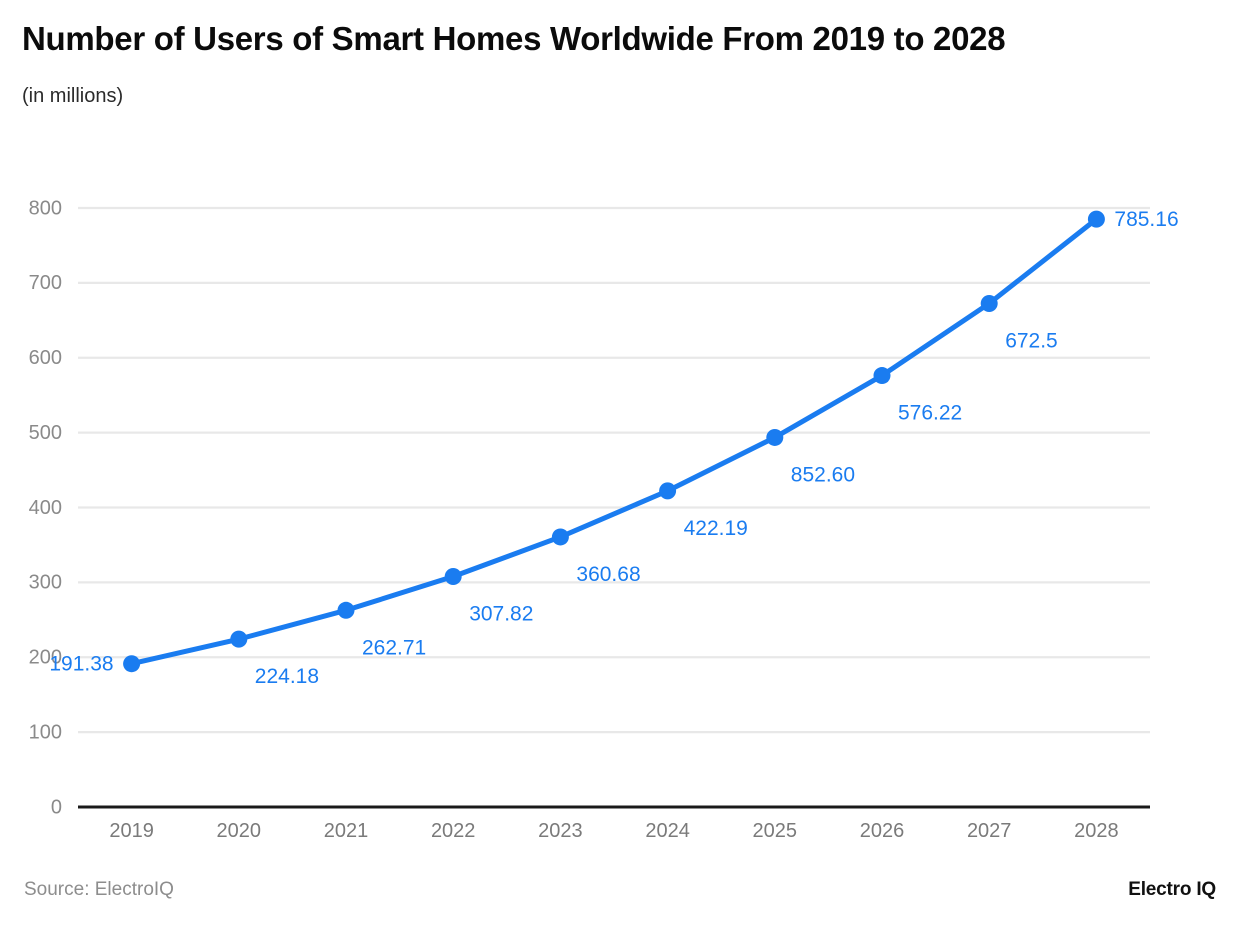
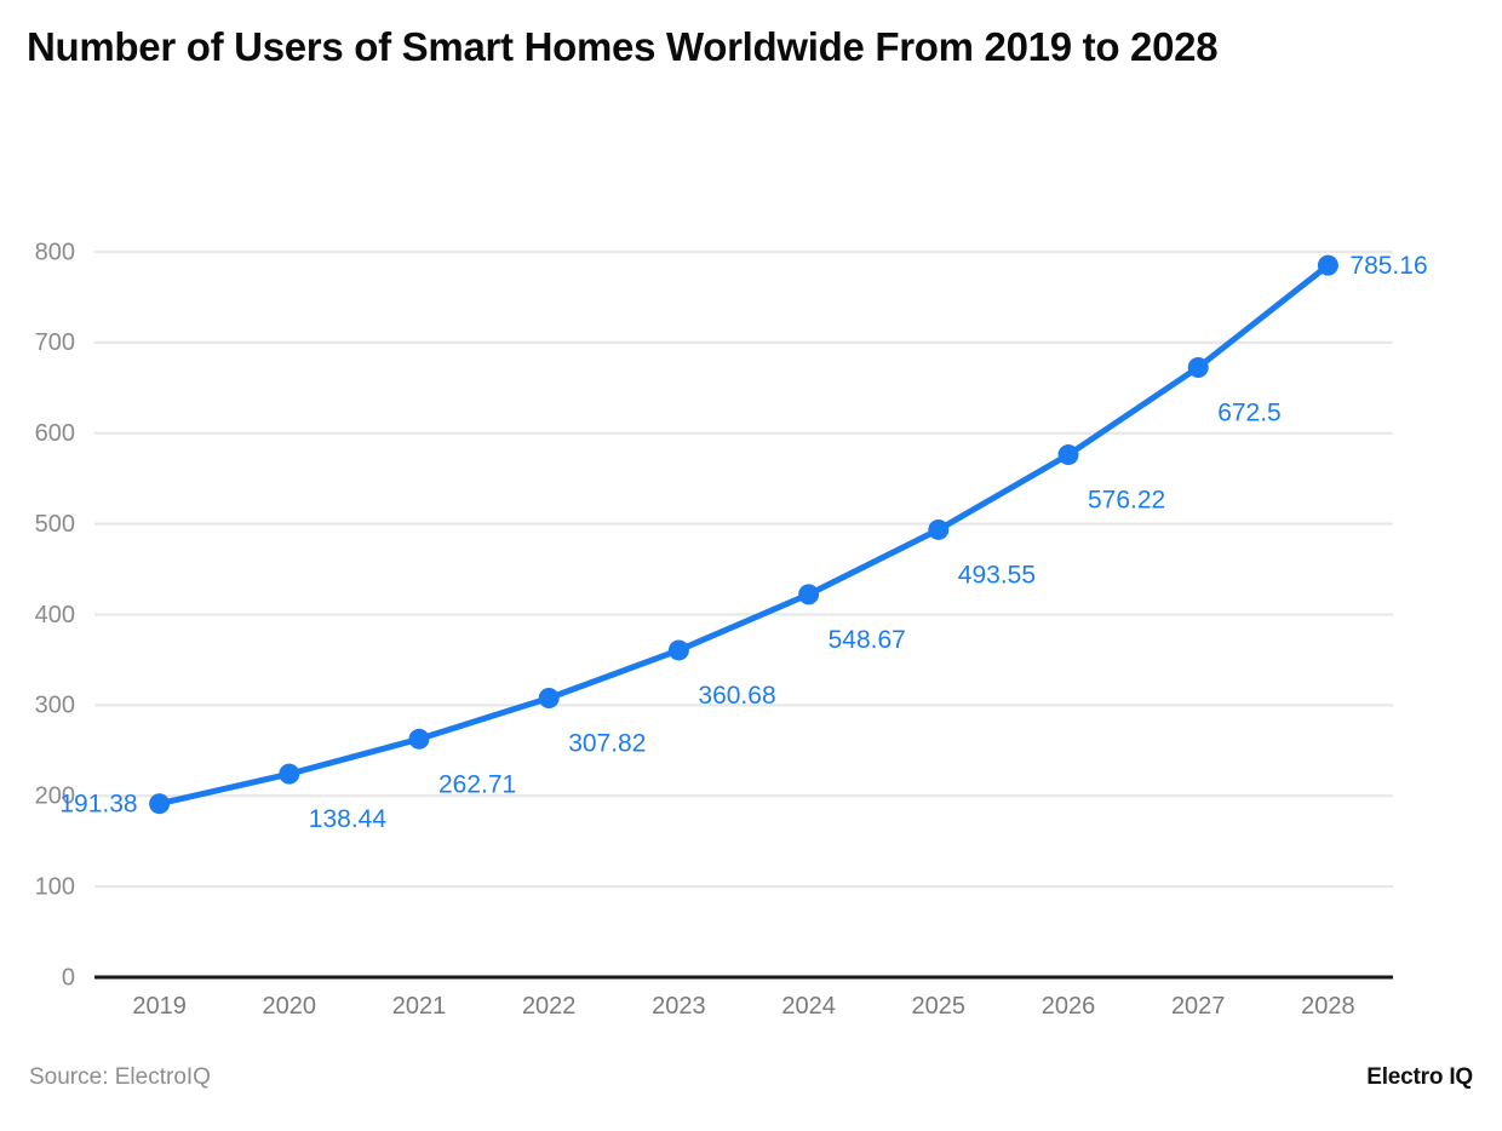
  Number of Users of Smart Homes Worldwide From 2019 to 2028
- (in millions)
  0
  100
  200
  300
  400
  500
  600
  700
  800
  2019
  2020
  2021
  2022
  2023
  2024
  2025
  2026
  2027
  2028
  191.38
- 224.18
+ 138.44
  262.71
  307.82
  360.68
- 422.19
+ 548.67
- 852.60
+ 493.55
  576.22
  672.5
  785.16
  Source: ElectroIQ
  Electro IQ
